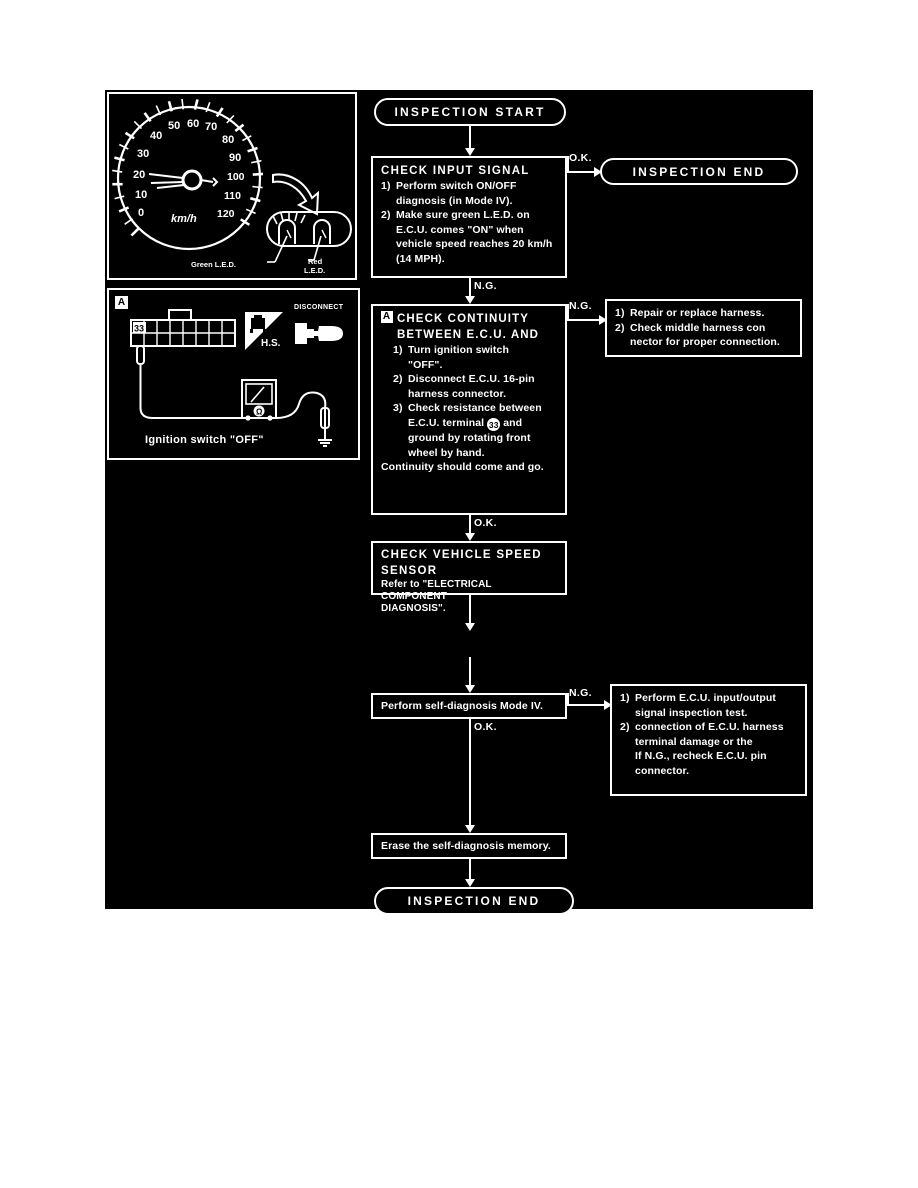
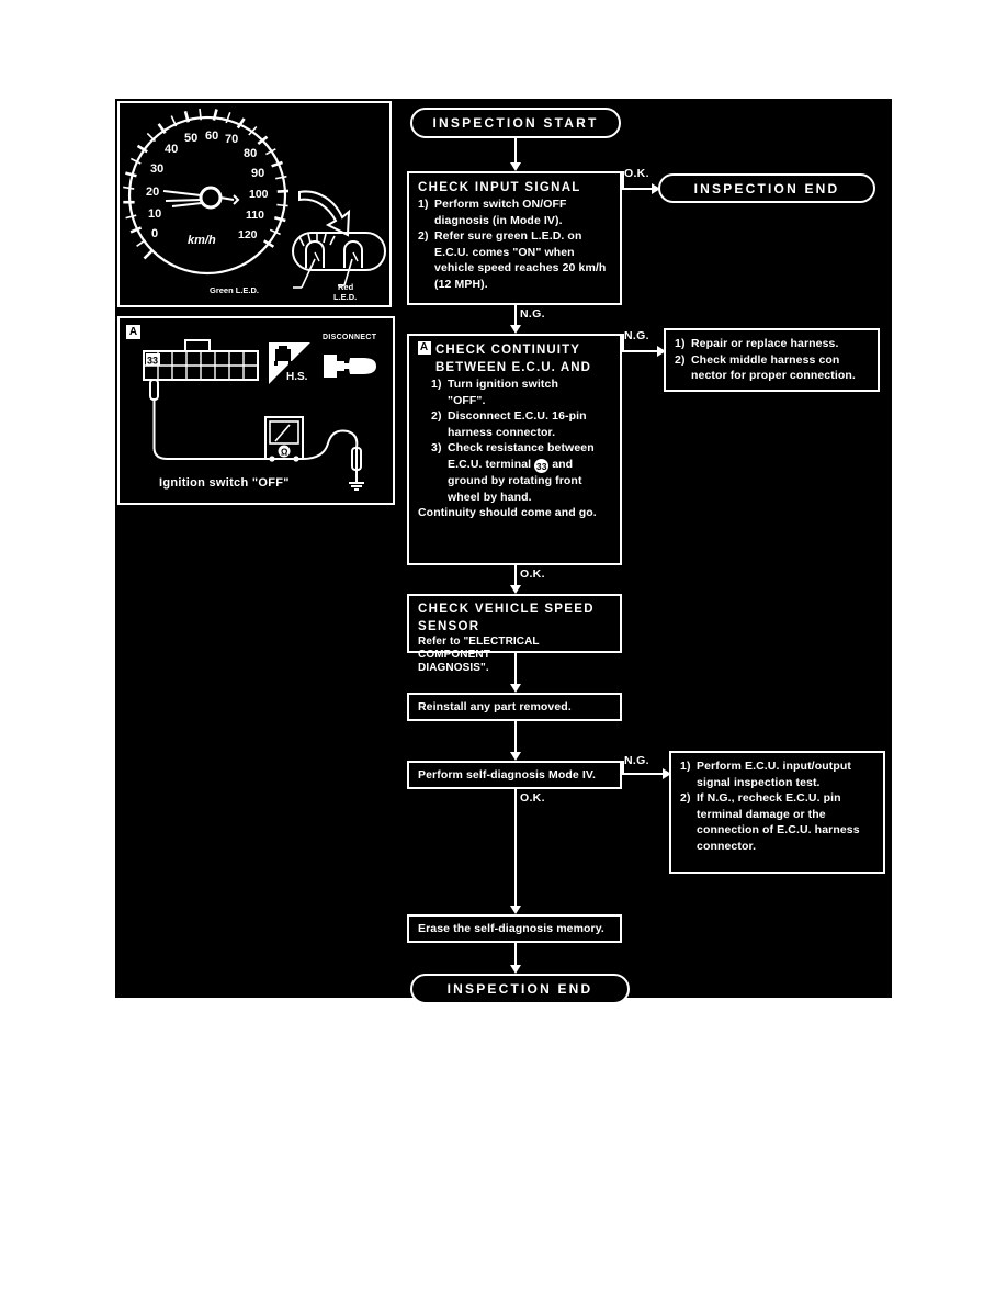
  0
  10
  20
  30
  40
  50
  60
  70
  80
  90
  100
  110
  120
  km/h
  Green L.E.D.
  Red
  L.E.D.
  A
  33
  Ω
  H.S.
  Ignition switch "OFF"
  INSPECTION START
  CHECK INPUT SIGNAL
  1)
  Perform switch ON/OFF
  diagnosis (in Mode IV).
  2)
- Make sure green L.E.D. on
+ Refer sure green L.E.D. on
  E.C.U. comes "ON" when
  vehicle speed reaches 20 km/h
- (14 MPH).
+ (12 MPH).
  O.K.
  INSPECTION END
  N.G.
  A CHECK CONTINUITY
  BETWEEN E.C.U. AND
  1)
  Turn ignition switch
  "OFF".
  2)
  Disconnect E.C.U. 16-pin
  harness connector.
  3)
  Check resistance between
  E.C.U. terminal 33 and
  ground by rotating front
  wheel by hand.
  Continuity should come and go.
  N.G.
  1)
  Repair or replace harness.
  2)
  Check middle harness con
  nector for proper connection.
  O.K.
  CHECK VEHICLE SPEED
  SENSOR
  Refer to "ELECTRICAL COMPONENT
  DIAGNOSIS".
+ Reinstall any part removed.
  Perform self-diagnosis Mode IV.
  N.G.
  1)
  Perform E.C.U. input/output
  signal inspection test.
  2)
- connection of E.C.U. harness
+ If N.G., recheck E.C.U. pin
  terminal damage or the
- If N.G., recheck E.C.U. pin
+ connection of E.C.U. harness
  connector.
  O.K.
  Erase the self-diagnosis memory.
  INSPECTION END
